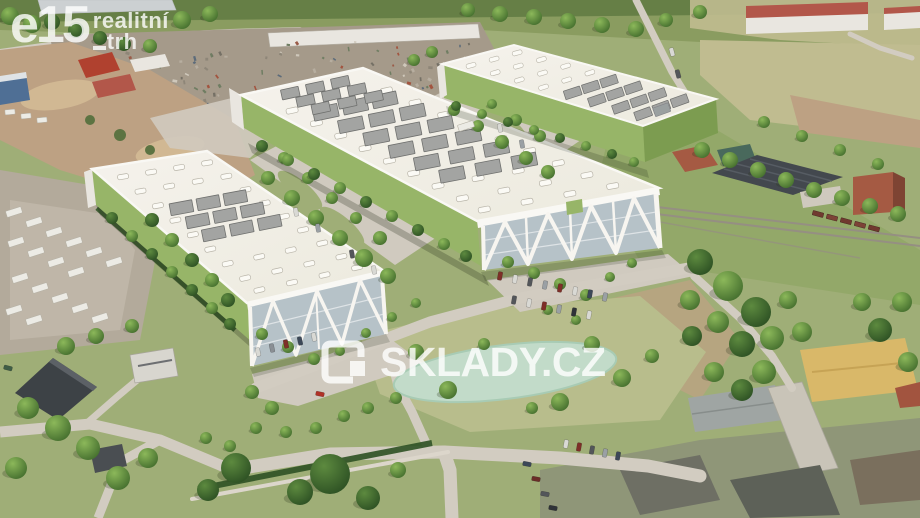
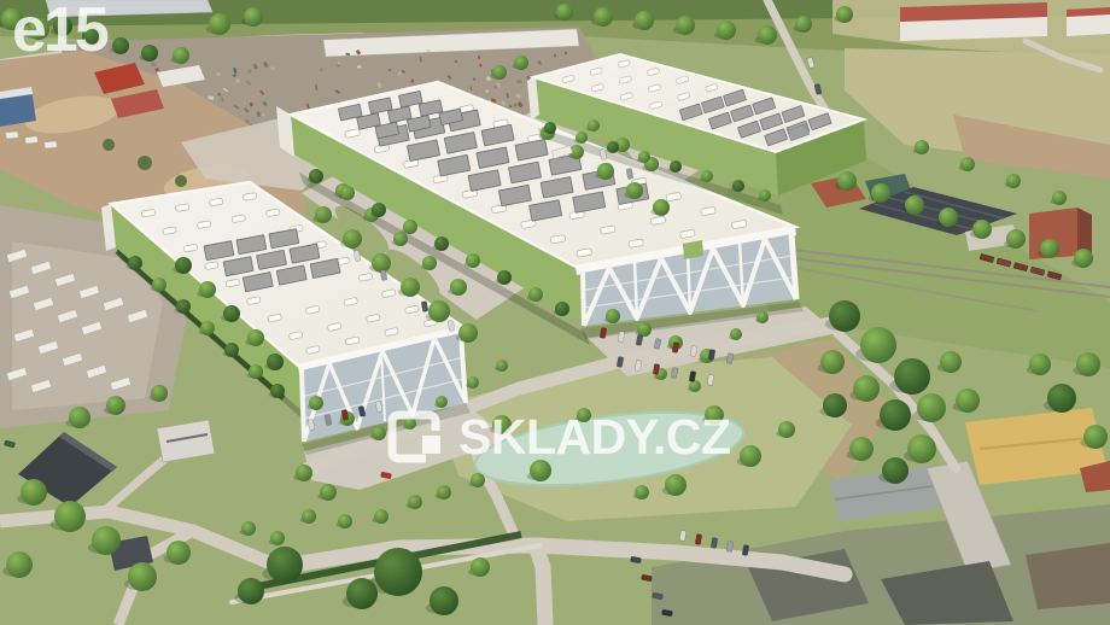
  e15
- realitní
- trh
  SKLADY.CZ
